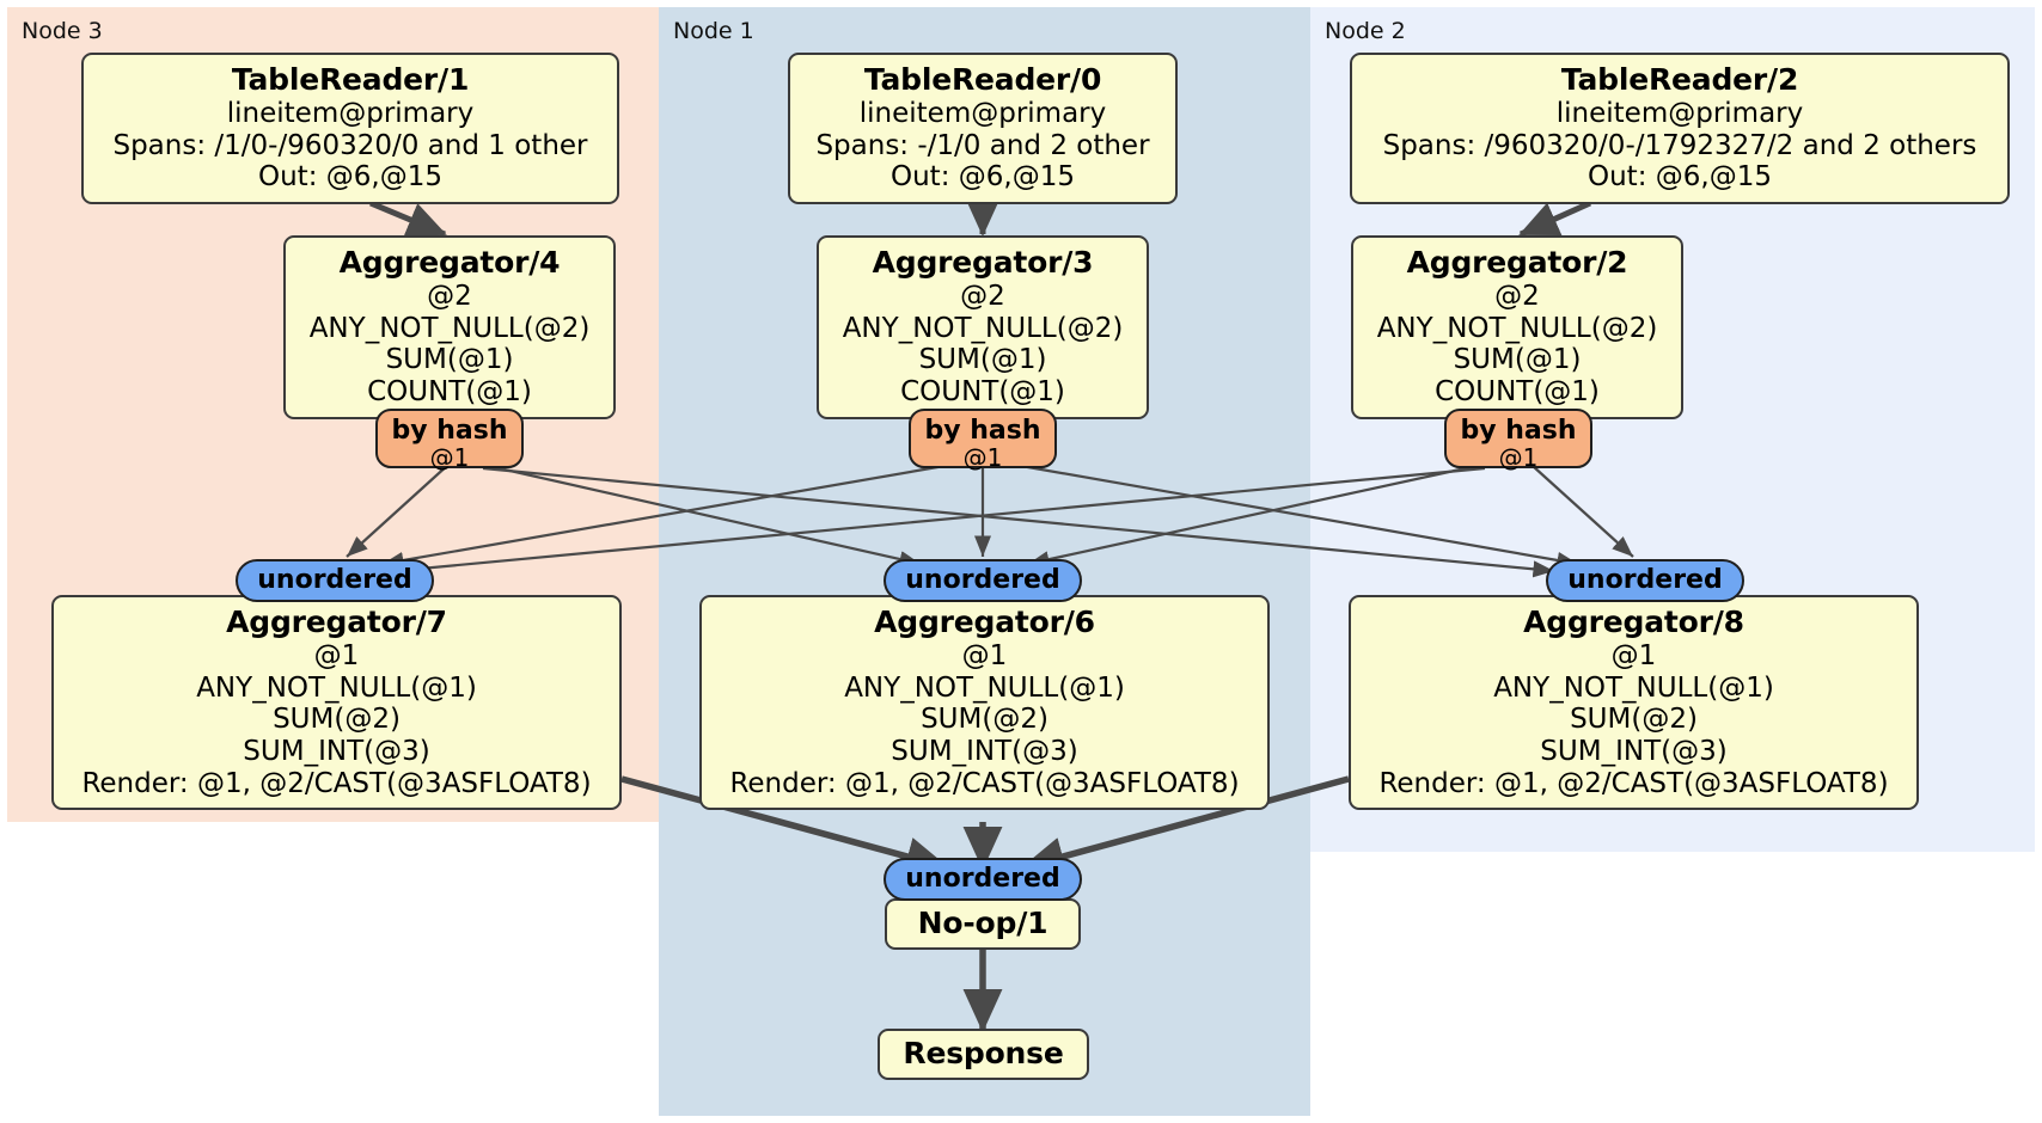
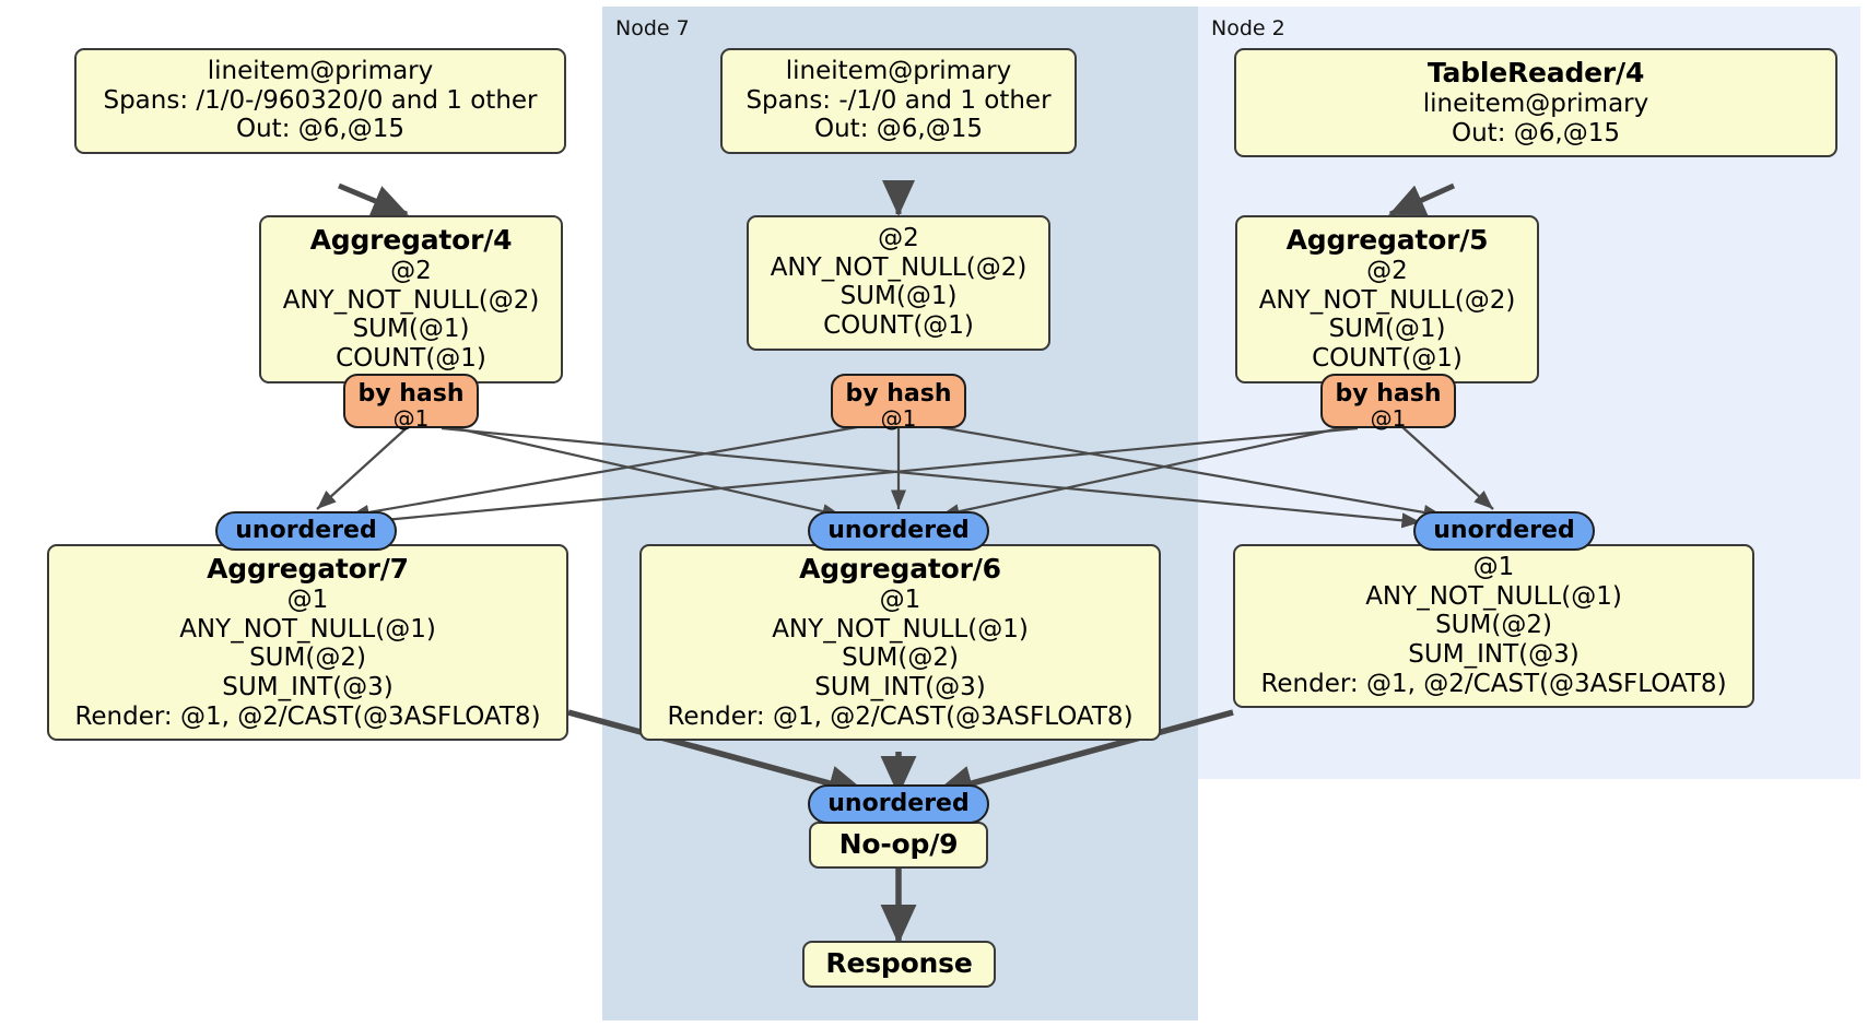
- Node 3
- Node 1
+ Node 7
  Node 2
- TableReader/1
  lineitem@primary
  Spans: /1/0-/960320/0 and 1 other
  Out: @6,@15
- TableReader/0
  lineitem@primary
- Spans: -/1/0 and 2 other
+ Spans: -/1/0 and 1 other
  Out: @6,@15
- TableReader/2
+ TableReader/4
  lineitem@primary
- Spans: /960320/0-/1792327/2 and 2 others
  Out: @6,@15
  Aggregator/4
  @2
  ANY_NOT_NULL(@2)
  SUM(@1)
  COUNT(@1)
- Aggregator/3
  @2
  ANY_NOT_NULL(@2)
  SUM(@1)
  COUNT(@1)
- Aggregator/2
+ Aggregator/5
  @2
  ANY_NOT_NULL(@2)
  SUM(@1)
  COUNT(@1)
  by hash
  @1
  by hash
  @1
  by hash
  @1
  unordered
  unordered
  unordered
  Aggregator/7
  @1
  ANY_NOT_NULL(@1)
  SUM(@2)
  SUM_INT(@3)
  Render: @1, @2/CAST(@3ASFLOAT8)
  Aggregator/6
  @1
  ANY_NOT_NULL(@1)
  SUM(@2)
  SUM_INT(@3)
  Render: @1, @2/CAST(@3ASFLOAT8)
- Aggregator/8
  @1
  ANY_NOT_NULL(@1)
  SUM(@2)
  SUM_INT(@3)
  Render: @1, @2/CAST(@3ASFLOAT8)
  unordered
- No-op/1
+ No-op/9
  Response
